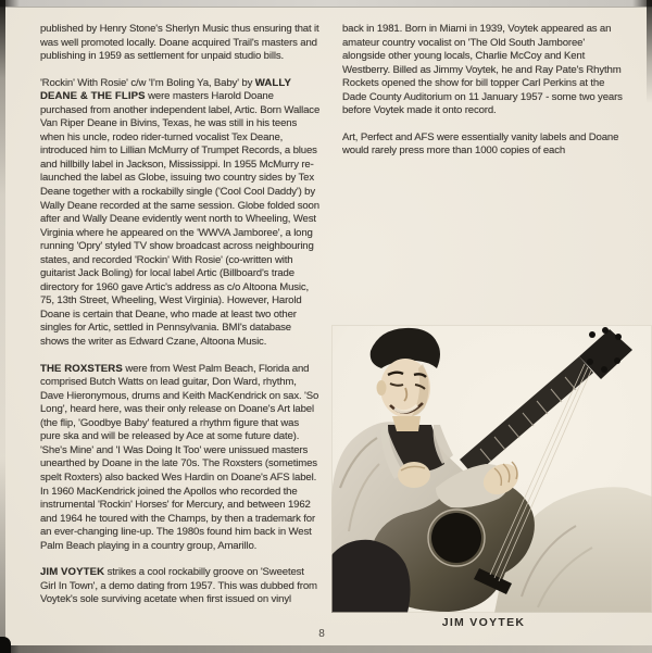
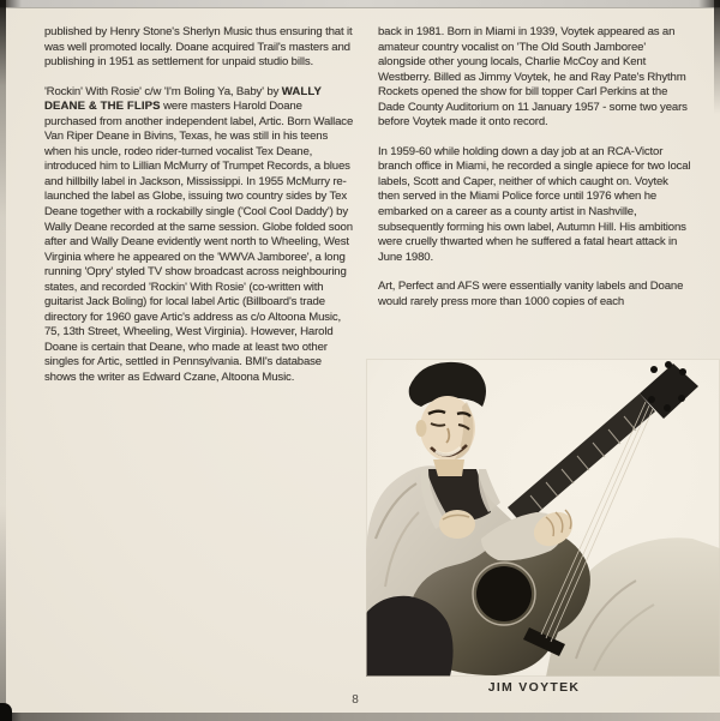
- published by Henry Stone's Sherlyn Music thus ensuring that it was well promoted locally. Doane acquired Trail's masters and publishing in 1959 as settlement for unpaid studio bills.
+ published by Henry Stone's Sherlyn Music thus ensuring that it was well promoted locally. Doane acquired Trail's masters and publishing in 1951 as settlement for unpaid studio bills.
  'Rockin' With Rosie' c/w 'I'm Boling Ya, Baby' by WALLY DEANE & THE FLIPS were masters Harold Doane purchased from another independent label, Artic. Born Wallace Van Riper Deane in Bivins, Texas, he was still in his teens when his uncle, rodeo rider-turned vocalist Tex Deane, introduced him to Lillian McMurry of Trumpet Records, a blues and hillbilly label in Jackson, Mississippi. In 1955 McMurry re-launched the label as Globe, issuing two country sides by Tex Deane together with a rockabilly single ('Cool Cool Daddy') by Wally Deane recorded at the same session. Globe folded soon after and Wally Deane evidently went north to Wheeling, West Virginia where he appeared on the 'WWVA Jamboree', a long running 'Opry' styled TV show broadcast across neighbouring states, and recorded 'Rockin' With Rosie' (co-written with guitarist Jack Boling) for local label Artic (Billboard's trade directory for 1960 gave Artic's address as c/o Altoona Music, 75, 13th Street, Wheeling, West Virginia). However, Harold Doane is certain that Deane, who made at least two other singles for Artic, settled in Pennsylvania. BMI's database shows the writer as Edward Czane, Altoona Music.
- THE ROXSTERS were from West Palm Beach, Florida and comprised Butch Watts on lead guitar, Don Ward, rhythm, Dave Hieronymous, drums and Keith MacKendrick on sax. 'So Long', heard here, was their only release on Doane's Art label (the flip, 'Goodbye Baby' featured a rhythm figure that was pure ska and will be released by Ace at some future date). 'She's Mine' and 'I Was Doing It Too' were unissued masters unearthed by Doane in the late 70s. The Roxsters (sometimes spelt Roxters) also backed Wes Hardin on Doane's AFS label. In 1960 MacKendrick joined the Apollos who recorded the instrumental 'Rockin' Horses' for Mercury, and between 1962 and 1964 he toured with the Champs, by then a trademark for an ever-changing line-up. The 1980s found him back in West Palm Beach playing in a country group, Amarillo.
- JIM VOYTEK strikes a cool rockabilly groove on 'Sweetest Girl In Town', a demo dating from 1957. This was dubbed from Voytek's sole surviving acetate when first issued on vinyl
  back in 1981. Born in Miami in 1939, Voytek appeared as an amateur country vocalist on 'The Old South Jamboree' alongside other young locals, Charlie McCoy and Kent Westberry. Billed as Jimmy Voytek, he and Ray Pate's Rhythm Rockets opened the show for bill topper Carl Perkins at the Dade County Auditorium on 11 January 1957 - some two years before Voytek made it onto record.
+ In 1959-60 while holding down a day job at an RCA-Victor branch office in Miami, he recorded a single apiece for two local labels, Scott and Caper, neither of which caught on. Voytek then served in the Miami Police force until 1976 when he embarked on a career as a county artist in Nashville, subsequently forming his own label, Autumn Hill. His ambitions were cruelly thwarted when he suffered a fatal heart attack in June 1980.
  Art, Perfect and AFS were essentially vanity labels and Doane would rarely press more than 1000 copies of each
  JIM VOYTEK
  8
